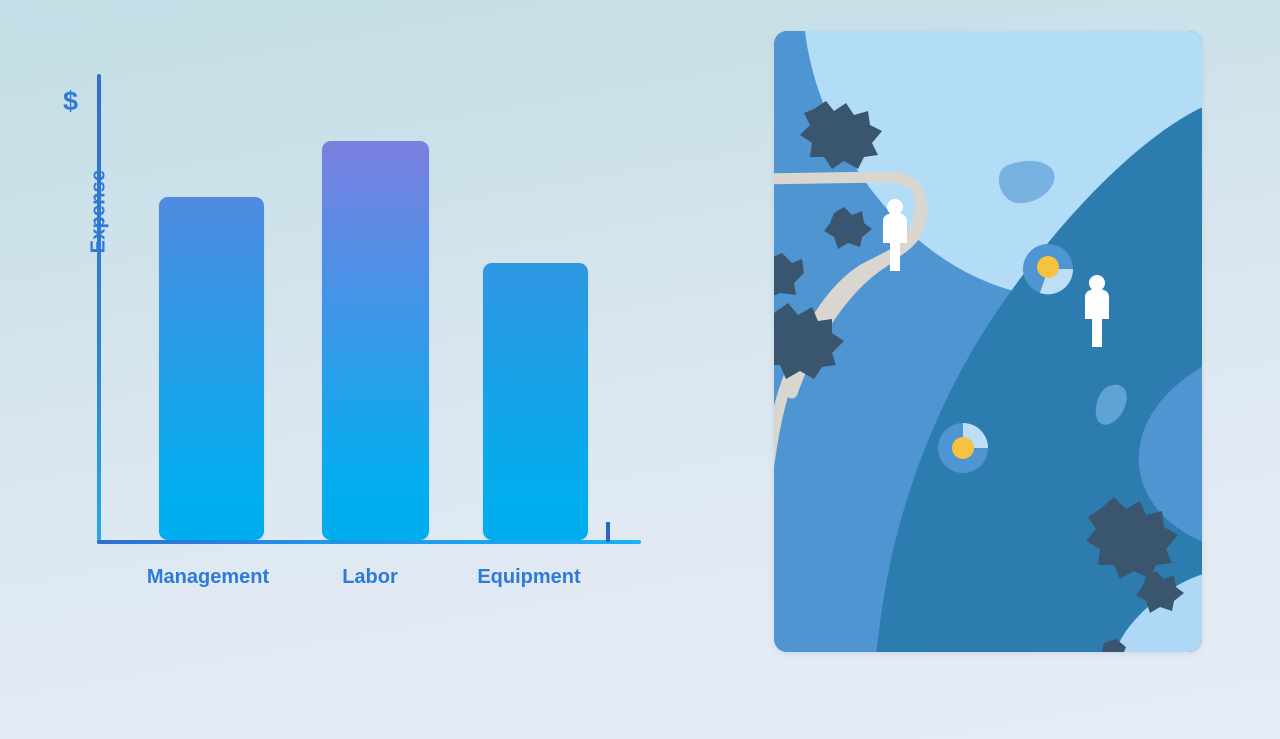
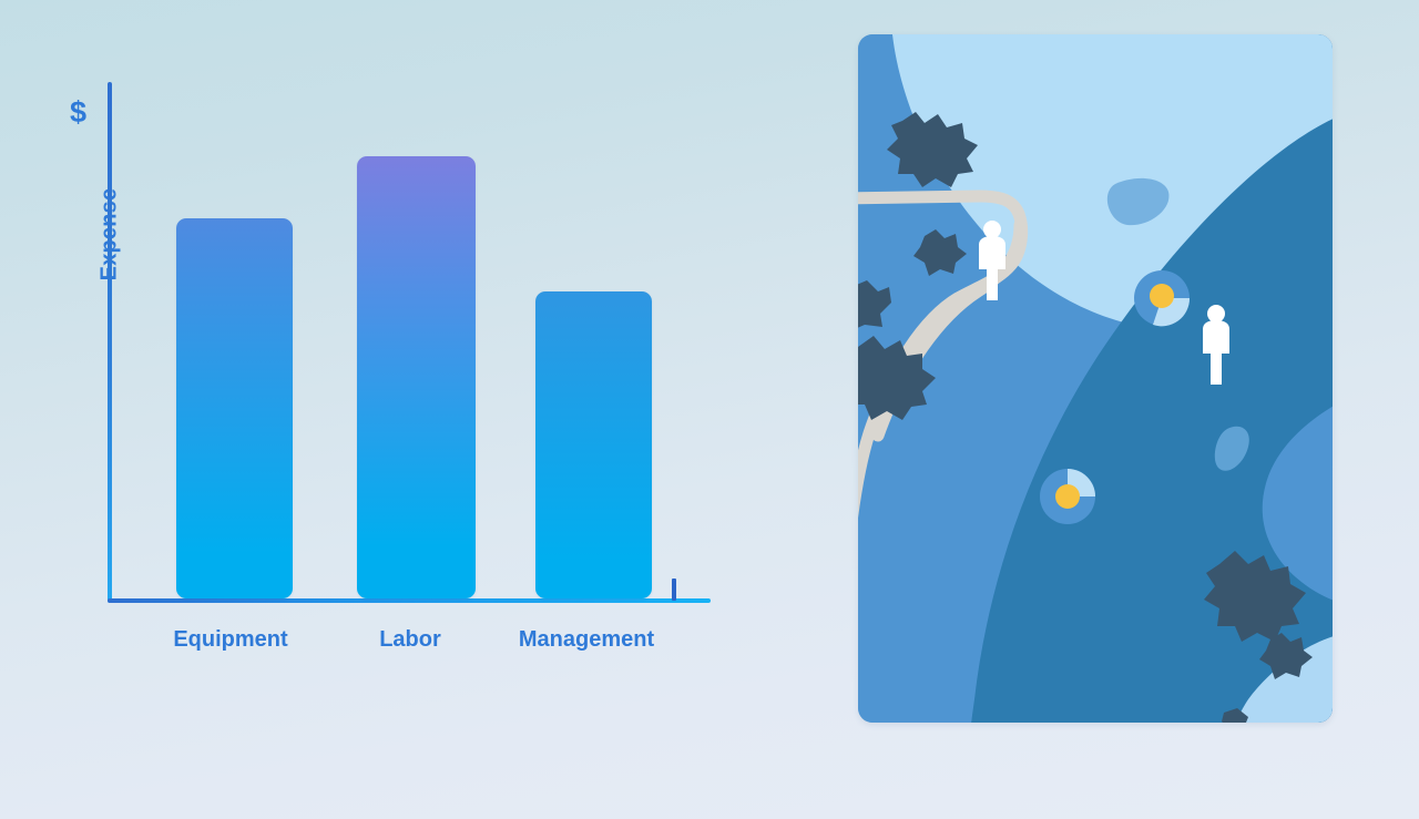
  $
- Management
+ Equipment
  Labor
- Equipment
+ Management
